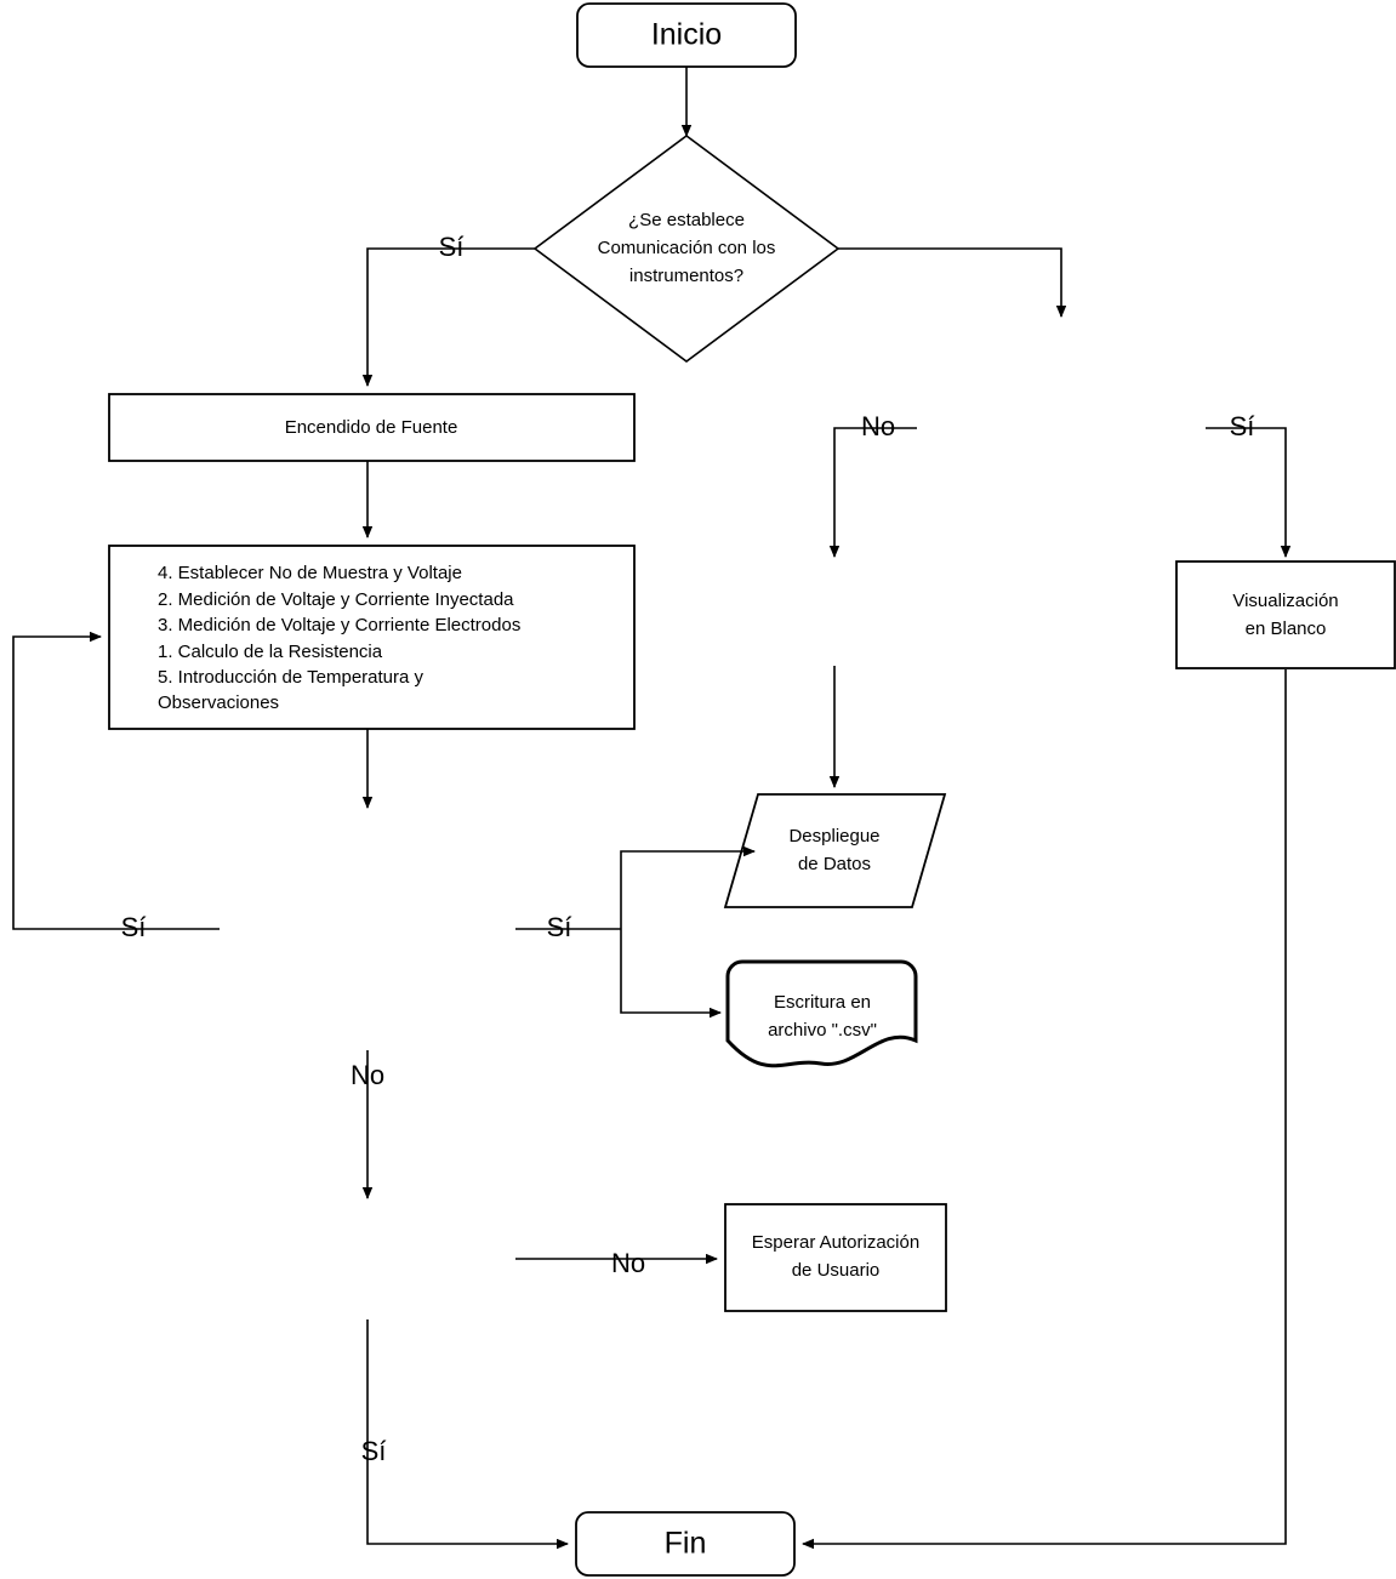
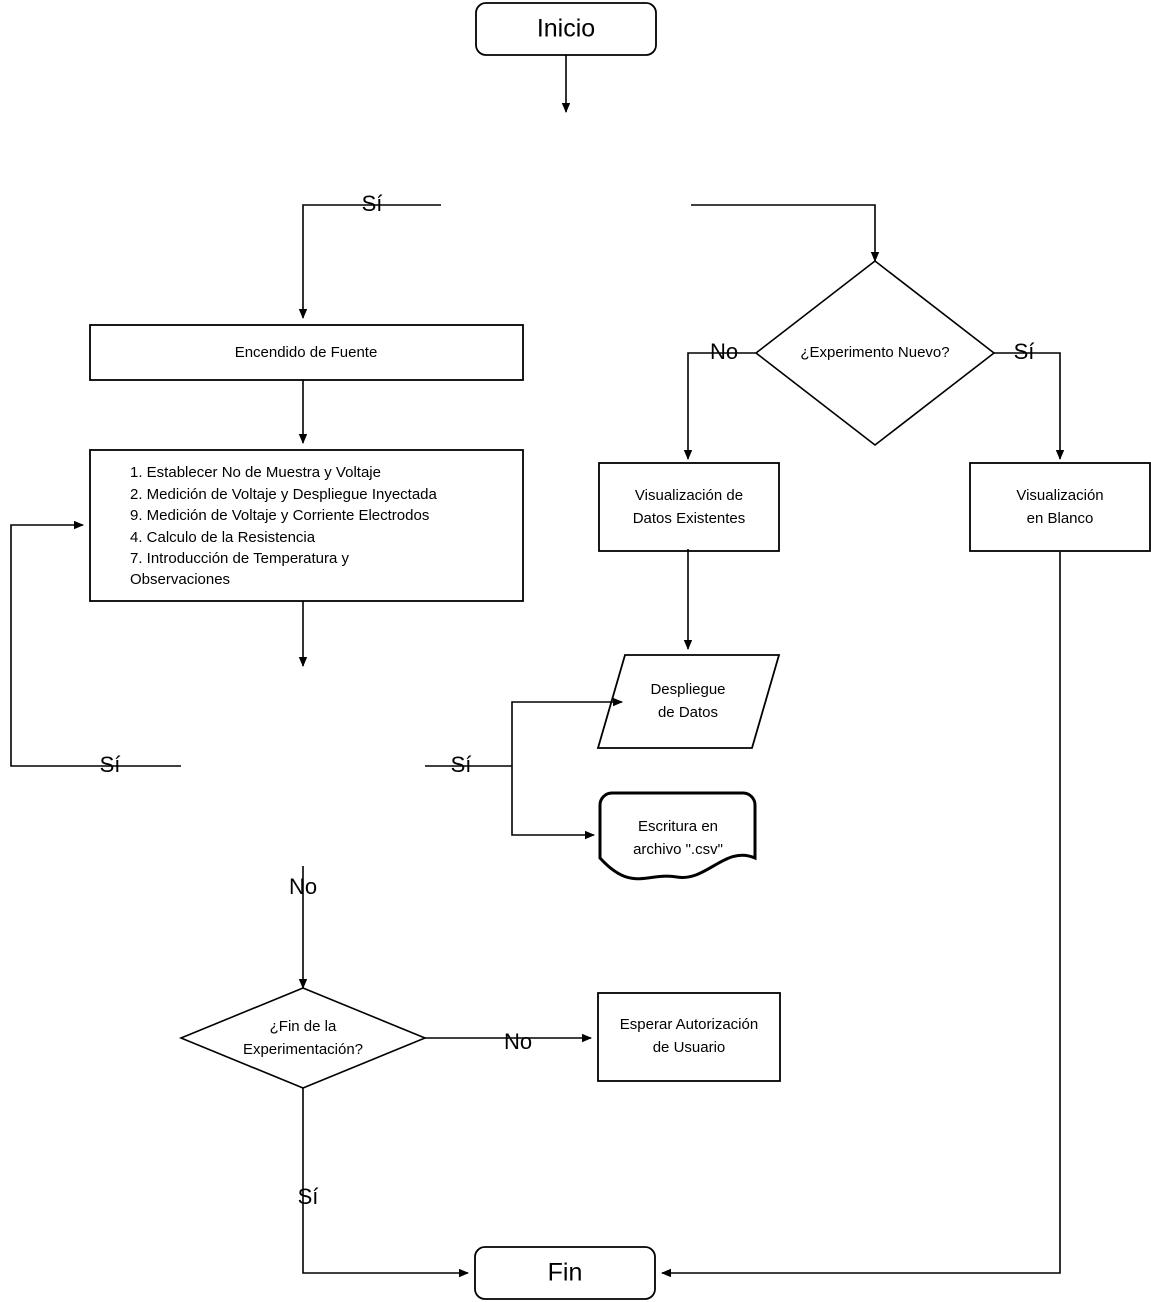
  Inicio
- ¿Se establece
- Comunicación con los
- instrumentos?
  Sí
  Encendido de Fuente
- 4. Establecer No de Muestra y Voltaje
+ 1. Establecer No de Muestra y Voltaje
- 2. Medición de Voltaje y Corriente Inyectada
+ 2. Medición de Voltaje y Despliegue Inyectada
- 3. Medición de Voltaje y Corriente Electrodos
+ 9. Medición de Voltaje y Corriente Electrodos
- 1. Calculo de la Resistencia
+ 4. Calculo de la Resistencia
- 5. Introducción de Temperatura y
+ 7. Introducción de Temperatura y
  Observaciones
  Sí
  Sí
  No
+ ¿Experimento Nuevo?
  No
  Sí
+ Visualización de
+ Datos Existentes
  Visualización
  en Blanco
  Despliegue
  de Datos
  Escritura en
  archivo ".csv"
+ ¿Fin de la
+ Experimentación?
  No
  Sí
  Esperar Autorización
  de Usuario
  Fin
